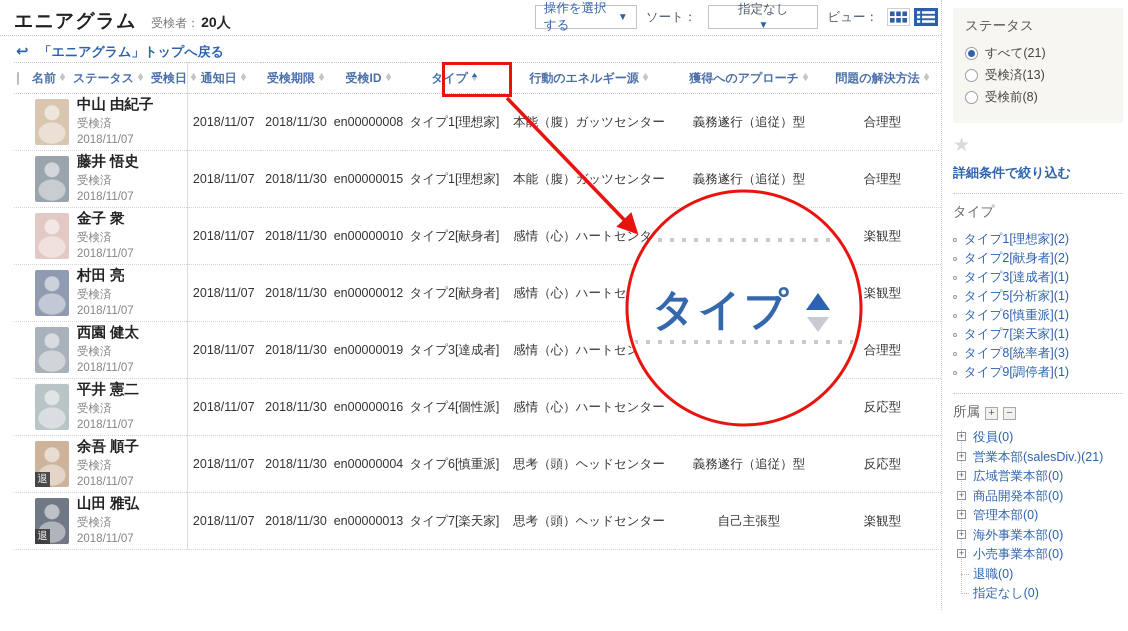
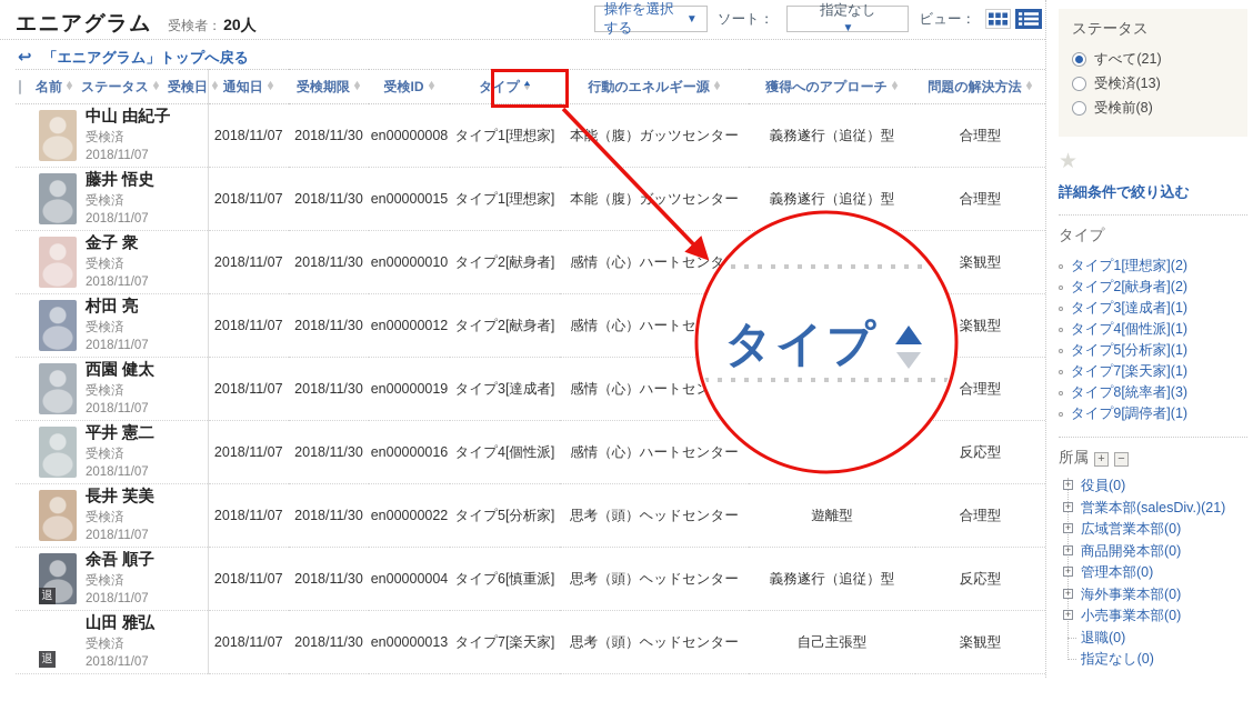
  エニアグラム 受検者： 20人
  操作を選択する
  ▼
  ソート：
  指定なし
  ▼
  ビュー：
  ↩
  「エニアグラム」トップへ戻る
  名前 ステータス 受検日	通知日	受検期限	受検ID	タイプ	行動のエネルギー源	獲得へのアプローチ	問題の解決方法
  中山 由紀子 受検済 2018/11/07	2018/11/07	2018/11/30	en00000008	タイプ1[理想家]	本（腹）ガッツセンター	義務遂行（追従）型	合理型
  藤井 悟史 受検済 2018/11/07	2018/11/07	2018/11/30	en00000015	タイプ1[理想家]	本能（腹）ガッツセンター	義務遂行（追従）型	合理型
  金子 衆 受検済 2018/11/07	2018/11/07	2018/11/30	en00000010	タイプ2[献身者]	感情（心）ハートセンタ		楽観型
  村田 亮 受検済 2018/11/07	2018/11/07	2018/11/30	en00000012	タイプ2[献身者]	感情（心）ハートセ		楽観型
  西園 健太 受検済 2018/11/07	2018/11/07	2018/11/30	en00000019	タイプ3[達成者]	感情（心）ハートセ		合理型
  平井 憲二 受検済 2018/11/07	2018/11/07	2018/11/30	en00000016	タイプ4[個性派]	感情（心）ハートセンター		反応型
+ 長井 芙美 受検済 2018/11/07	2018/11/07	2018/11/30	en00000022	タイプ5[分析家]	思考（頭）ヘッドセンター	遊離型	合理型
  退 余吾 順子 受検済 2018/11/07	2018/11/07	2018/11/30	en00000004	タイプ6[慎重派]	思考（頭）ヘッドセンター	義務遂行（追従）型	反応型
  退 山田 雅弘 受検済 2018/11/07	2018/11/07	2018/11/30	en00000013	タイプ7[楽天家]	思考（頭）ヘッドセンター	自己主張型	楽観型
  タイプ
  ステータス
  すべて(21)
  受検済(13)
  受検前(8)
  ★
  詳細条件で絞り込む
  タイプ
  タイプ1[理想家](2)
  タイプ2[献身者](2)
  タイプ3[達成者](1)
+ タイプ4[個性派](1)
  タイプ5[分析家](1)
- タイプ6[慎重派](1)
  タイプ7[楽天家](1)
  タイプ8[統率者](3)
  タイプ9[調停者](1)
  所属
  +
  −
  +
  役員(0)
  +
  営業本部(salesDiv.)(21)
  +
  広域営業本部(0)
  +
  商品開発本部(0)
  +
  管理本部(0)
  +
  海外事業本部(0)
  +
  小売事業本部(0)
  退職(0)
  指定なし(0)
